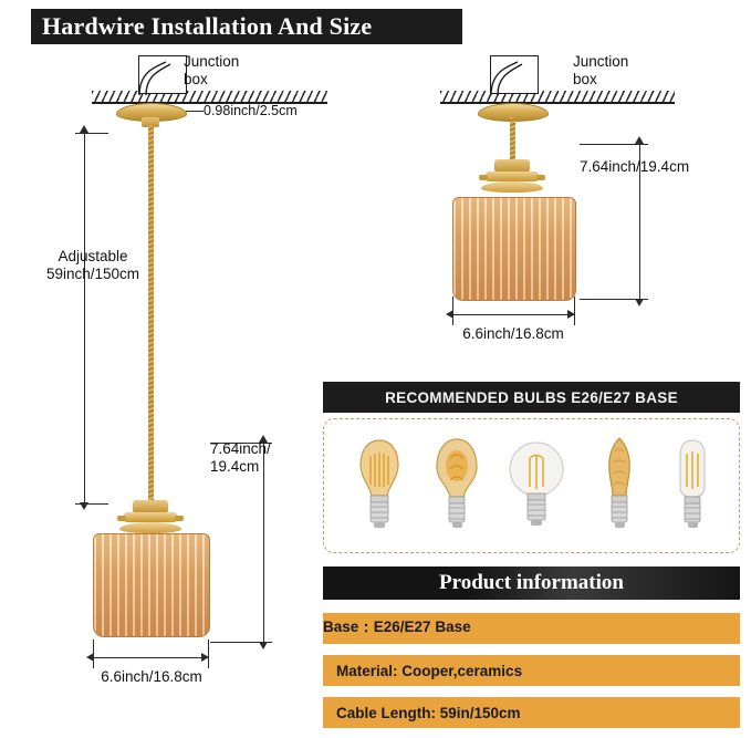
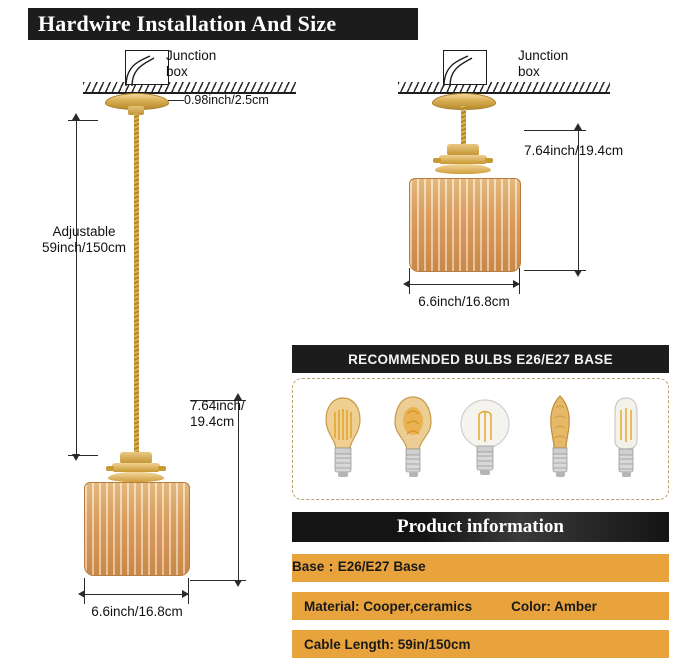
  Hardwire Installation And Size
  Junction
  box
  0.98inch/2.5cm
  Adjustable
  59inch/150cm
  7.64inch/
  19.4cm
  6.6inch/16.8cm
  Junction
  box
  7.64inch/19.4cm
  6.6inch/16.8cm
  RECOMMENDED BULBS E26/E27 BASE
  Product information
  Base：E26/E27 Base
  Material: Cooper,ceramics
+ Color: Amber
  Cable Length: 59in/150cm
